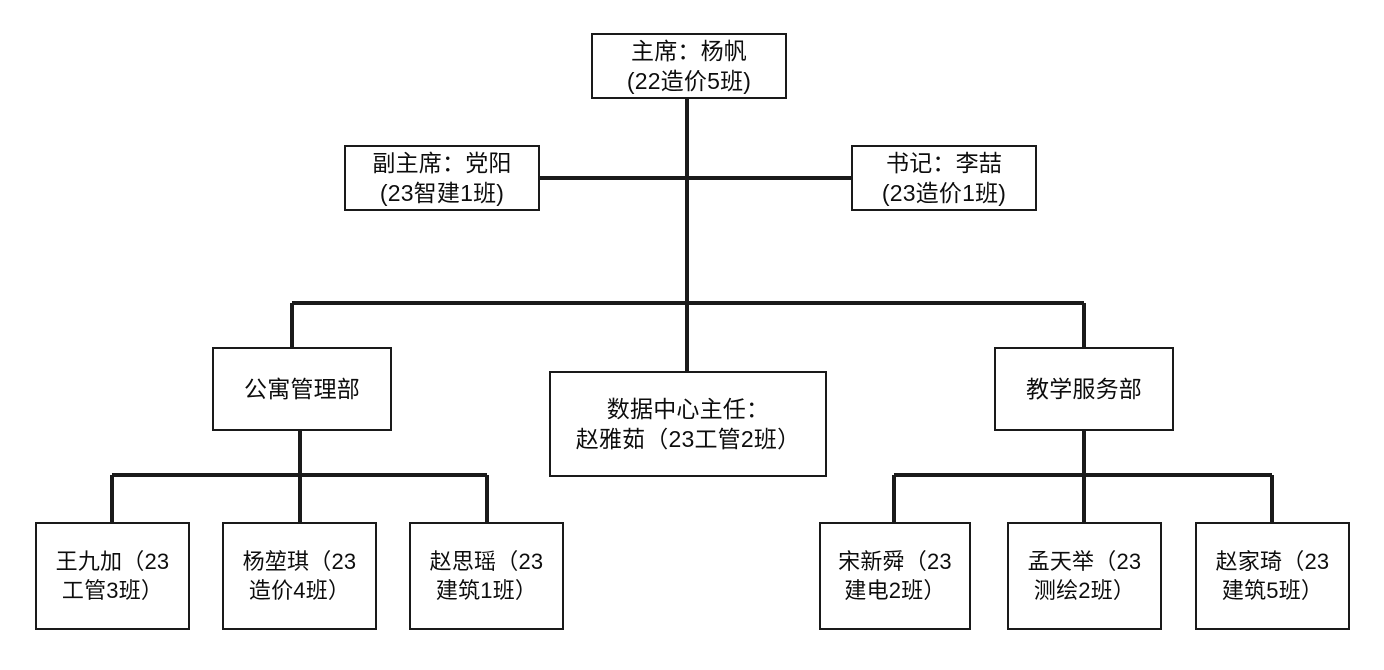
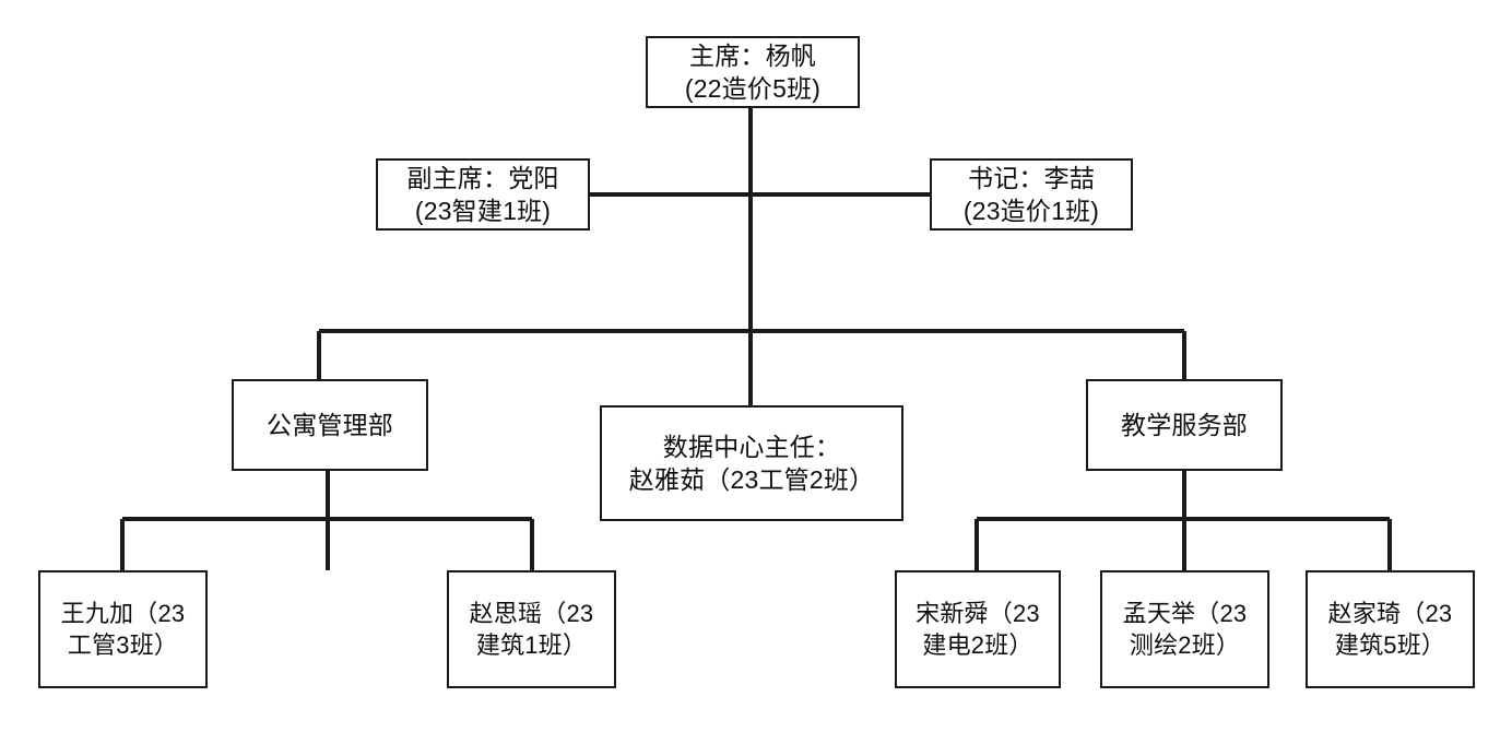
  主席：杨帆
  (22造价5班)
  副主席：党阳
  (23智建1班)
  书记：李喆
  (23造价1班)
  公寓管理部
  数据中心主任：
  赵雅茹（23工管2班）
  教学服务部
  王九加（23
  工管3班）
- 杨堃琪（23
- 造价4班）
  赵思瑶（23
  建筑1班）
  宋新舜（23
  建电2班）
  孟天举（23
  测绘2班）
  赵家琦（23
  建筑5班）
